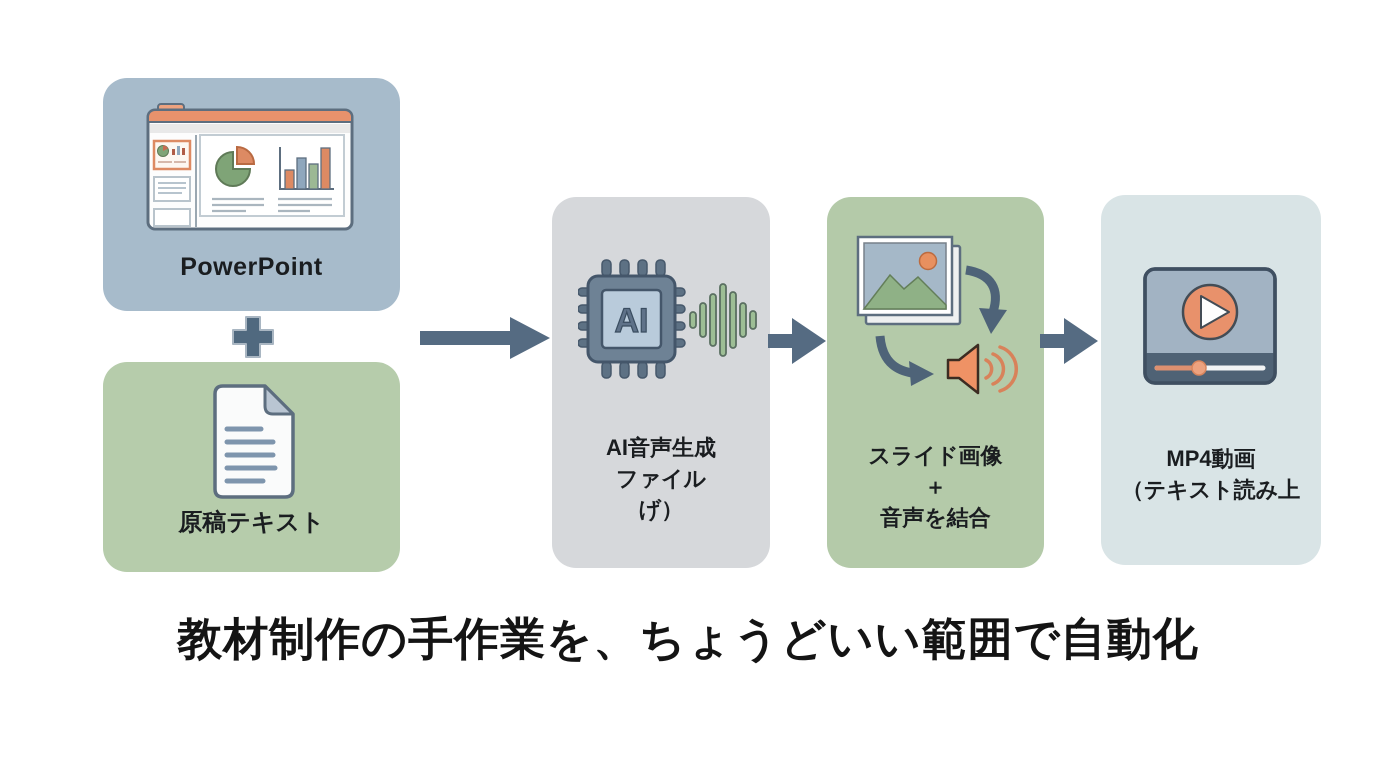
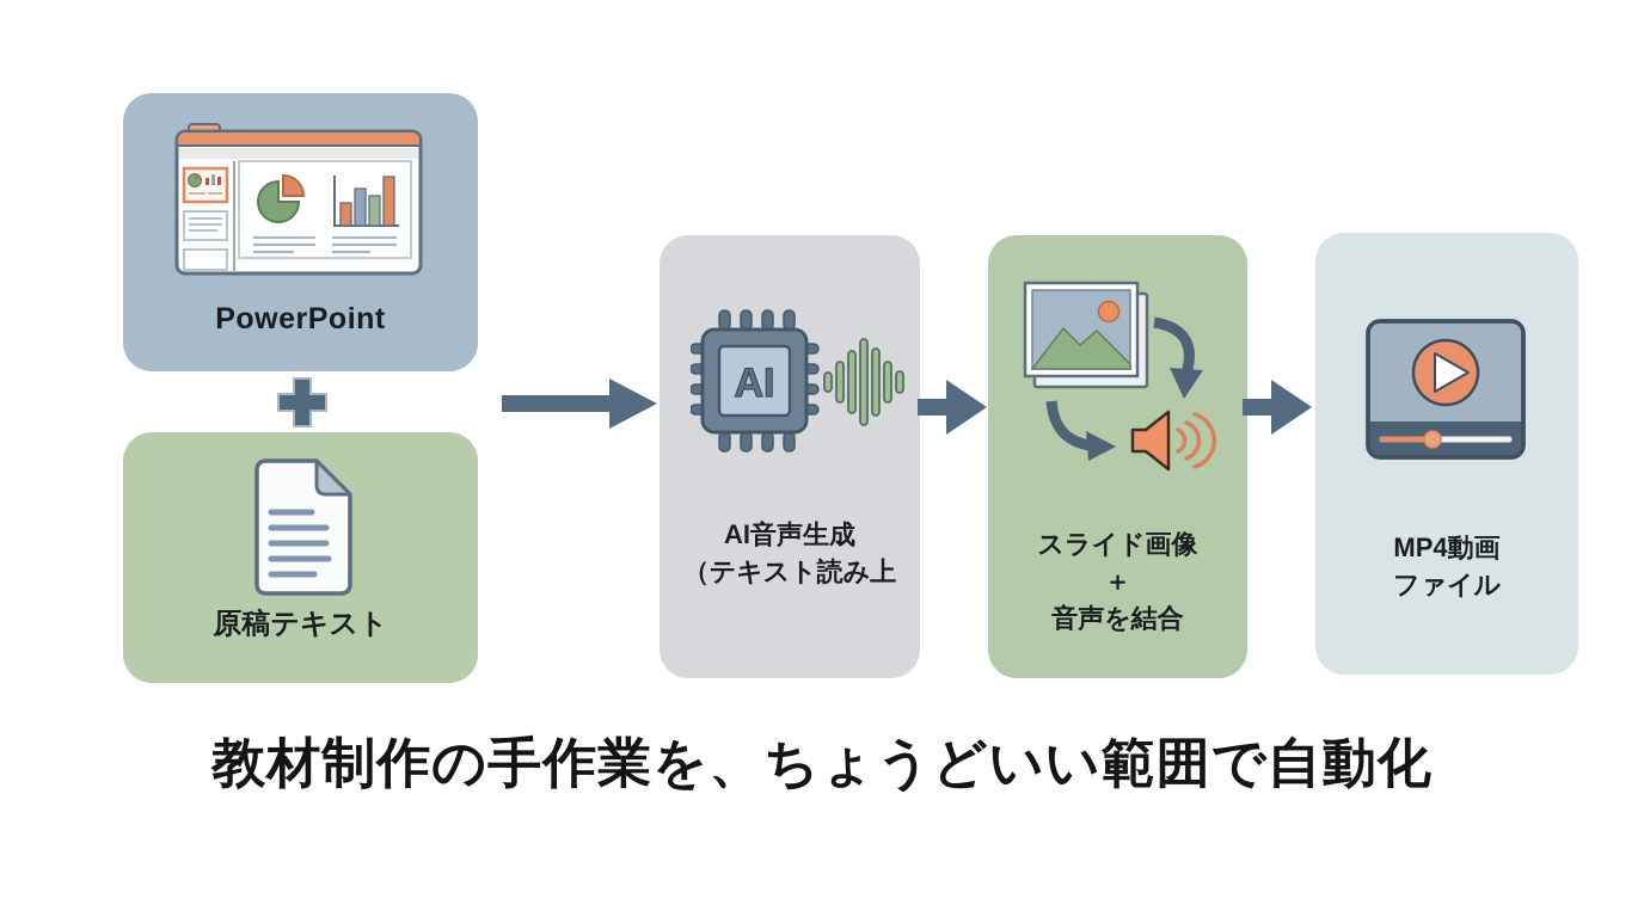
  PowerPoint
  原稿テキスト
  AI
  AI音声生成
- ファイル
+ （テキスト読み上
- げ）
  スライド画像
  ＋
  音声を結合
  MP4動画
- （テキスト読み上
+ ファイル
  教材制作の手作業を、ちょうどいい範囲で自動化
